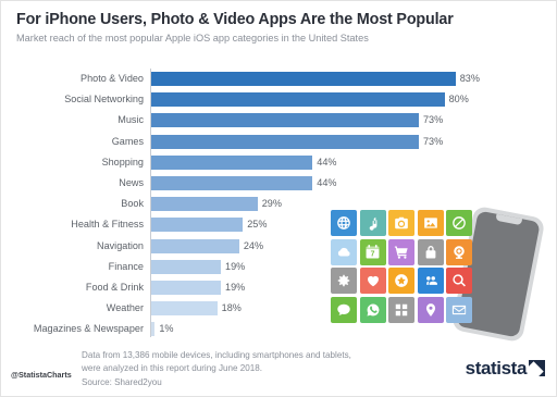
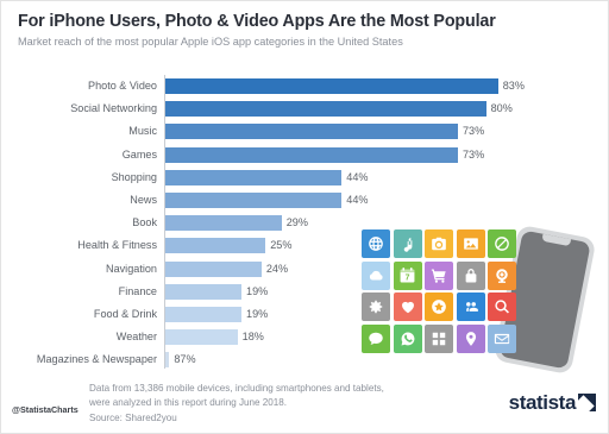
  For iPhone Users, Photo & Video Apps Are the Most Popular
  Market reach of the most popular Apple iOS app categories in the United States
  Photo & Video
  83%
  Social Networking
  80%
  Music
  73%
  Games
  73%
  Shopping
  44%
  News
  44%
  Book
  29%
  Health & Fitness
  25%
  Navigation
  24%
  Finance
  19%
  Food & Drink
  19%
  Weather
  18%
  Magazines & Newspaper
- 1%
+ 87%
  @StatistaCharts
  Data from 13,386 mobile devices, including smartphones and tablets,
  were analyzed in this report during June 2018.
  Source: Shared2you
  statista
